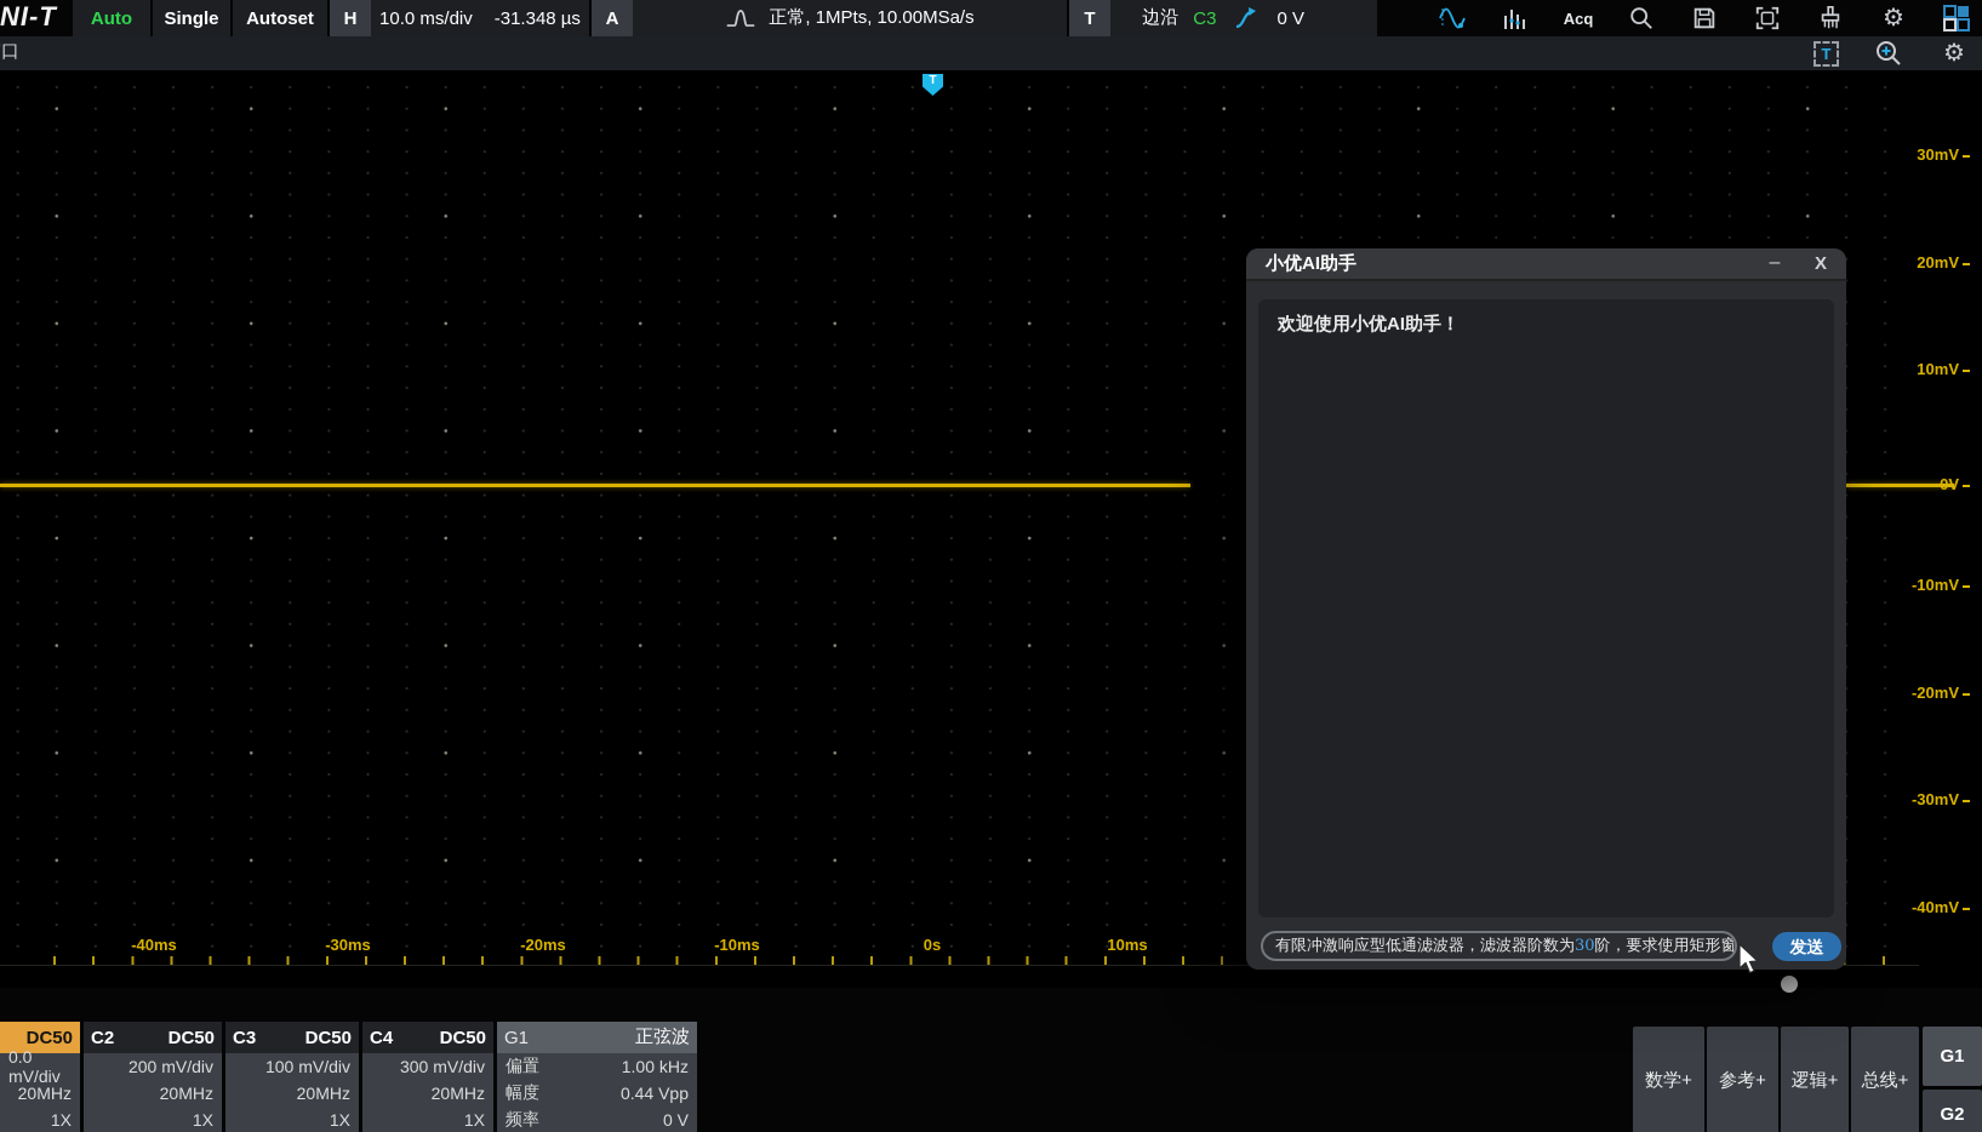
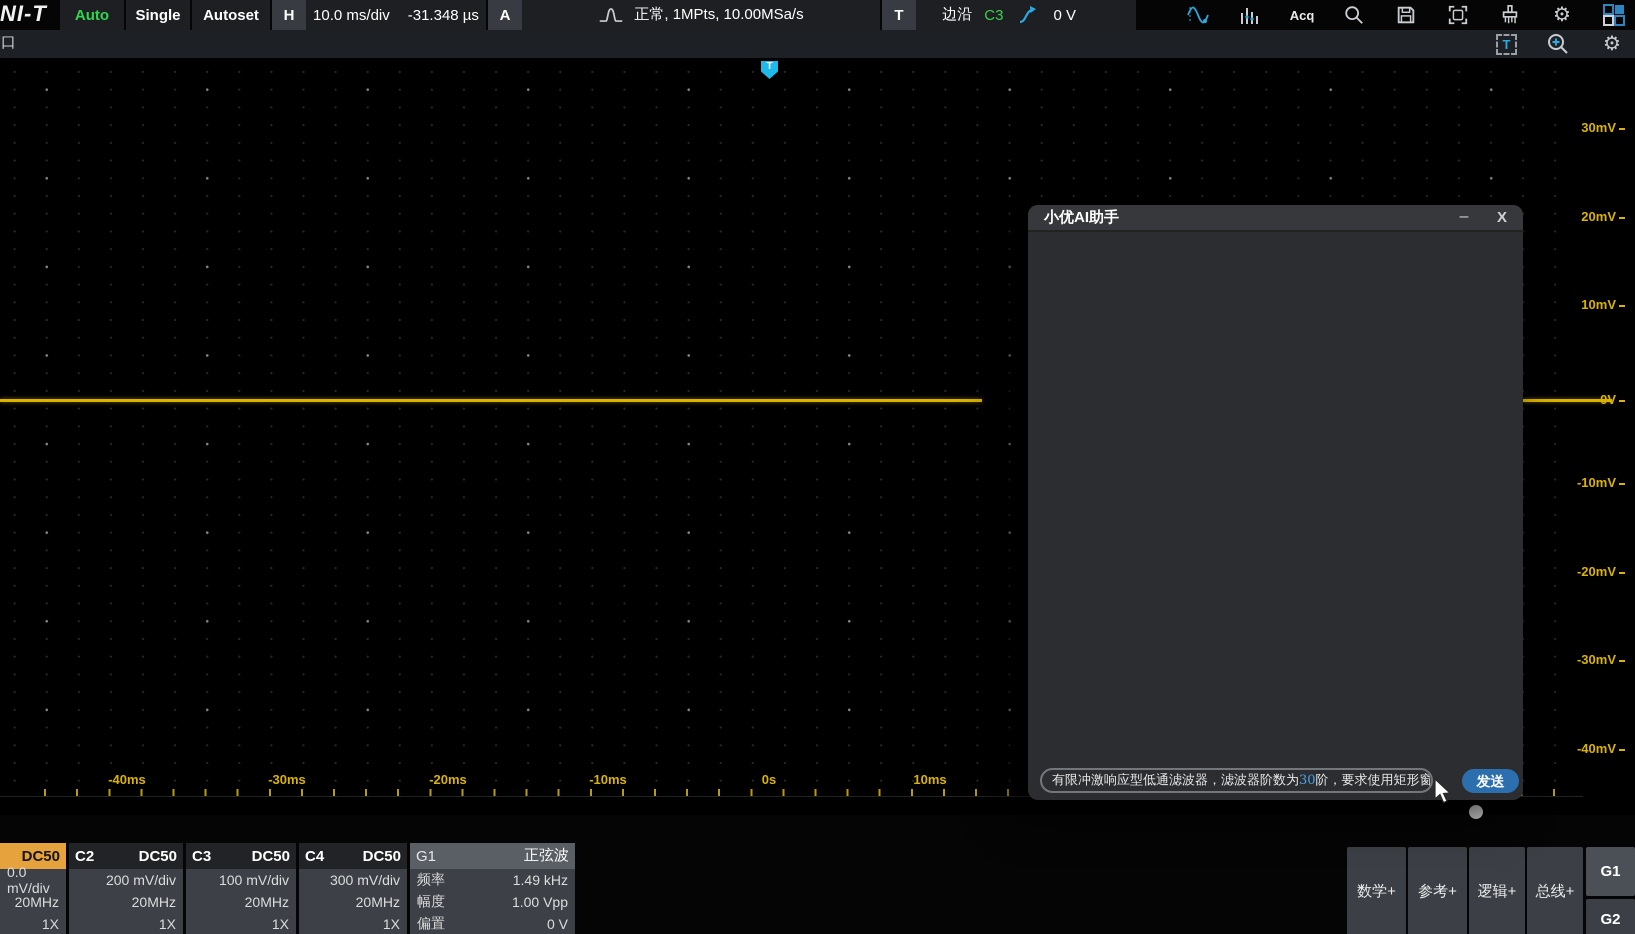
  NI-T
  Auto
  Single
  Autoset
  H
  10.0 ms/div
  -31.348 µs
  A
  正常, 1MPts, 10.00MSa/s
  T
  边沿
  C3
  0 V
  Acq
  ⚙
  T
  ⚙
  T
  30mV
  20mV
  10mV
  0V
  -10mV
  -20mV
  -30mV
  -40mV
  -40ms
  -30ms
  -20ms
  -10ms
  0s
  10ms
  小优AI助手
  –
  X
- 欢迎使用小优AI助手！
  有限冲激响应型低通滤波器，滤波器阶数为30阶，要求使用矩形窗
  发送
  DC50
  0.0 mV/div
  20MHz
  1X
  C2
  DC50
  200 mV/div
  20MHz
  1X
  C3
  DC50
  100 mV/div
  20MHz
  1X
  C4
  DC50
  300 mV/div
  20MHz
  1X
  G1
  正弦波
- 偏置
+ 频率
- 1.00 kHz
+ 1.49 kHz
  幅度
- 0.44 Vpp
+ 1.00 Vpp
- 频率
+ 偏置
  0 V
  数学+
  参考+
  逻辑+
  总线+
  G1
  G2
